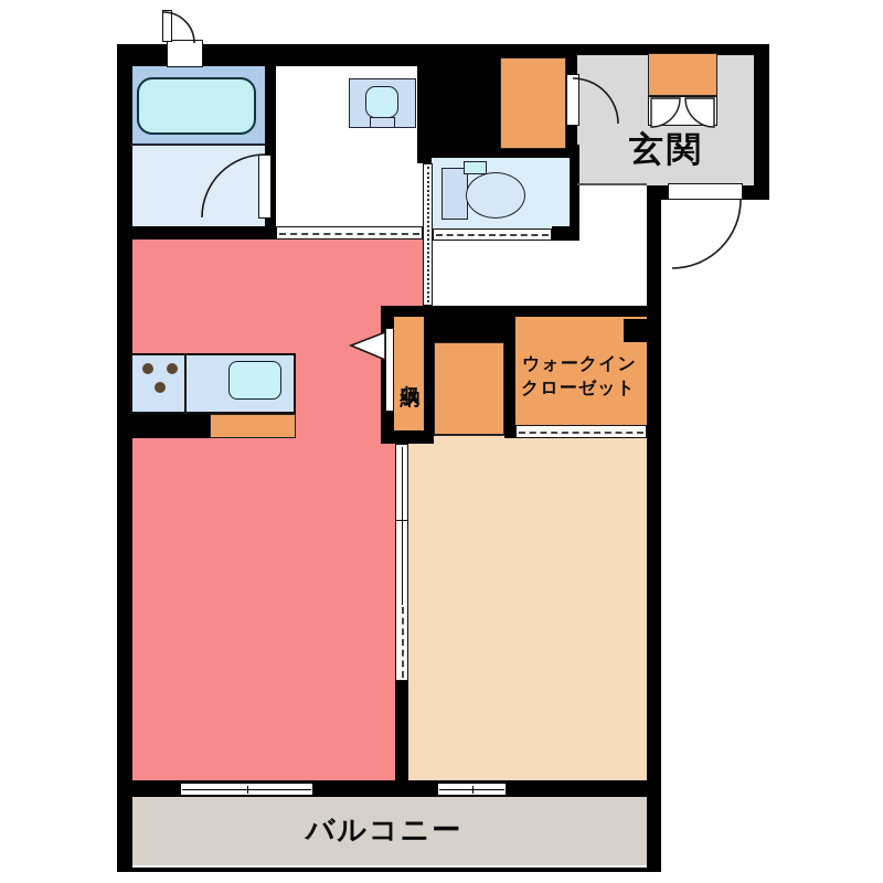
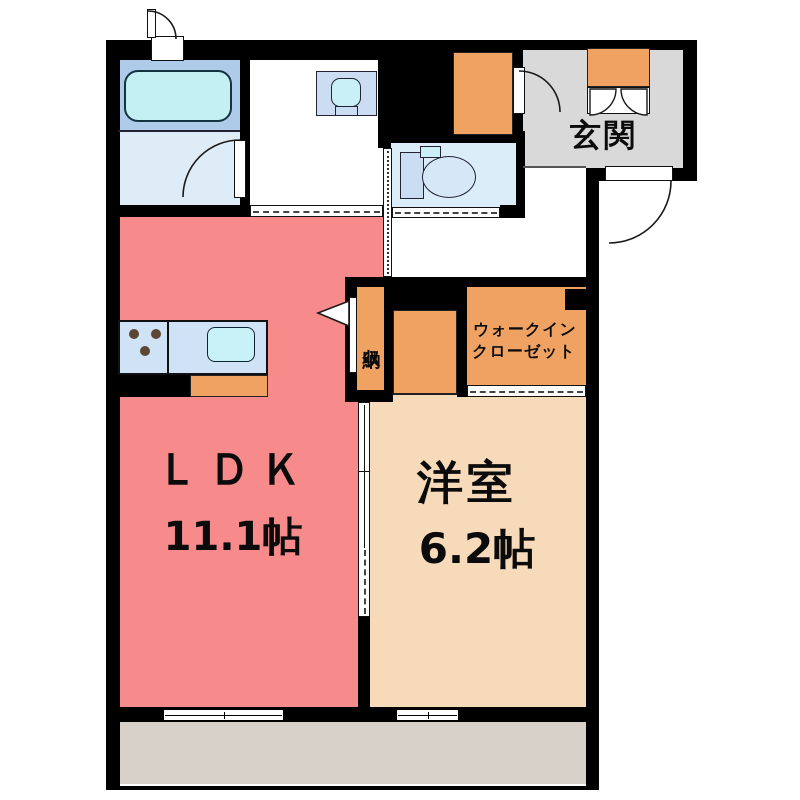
+ ＬＤＫ
+ 11.1帖
+ 洋室
+ 6.2帖
  玄関
  ウォークイン
  クローゼット
- バルコニー
